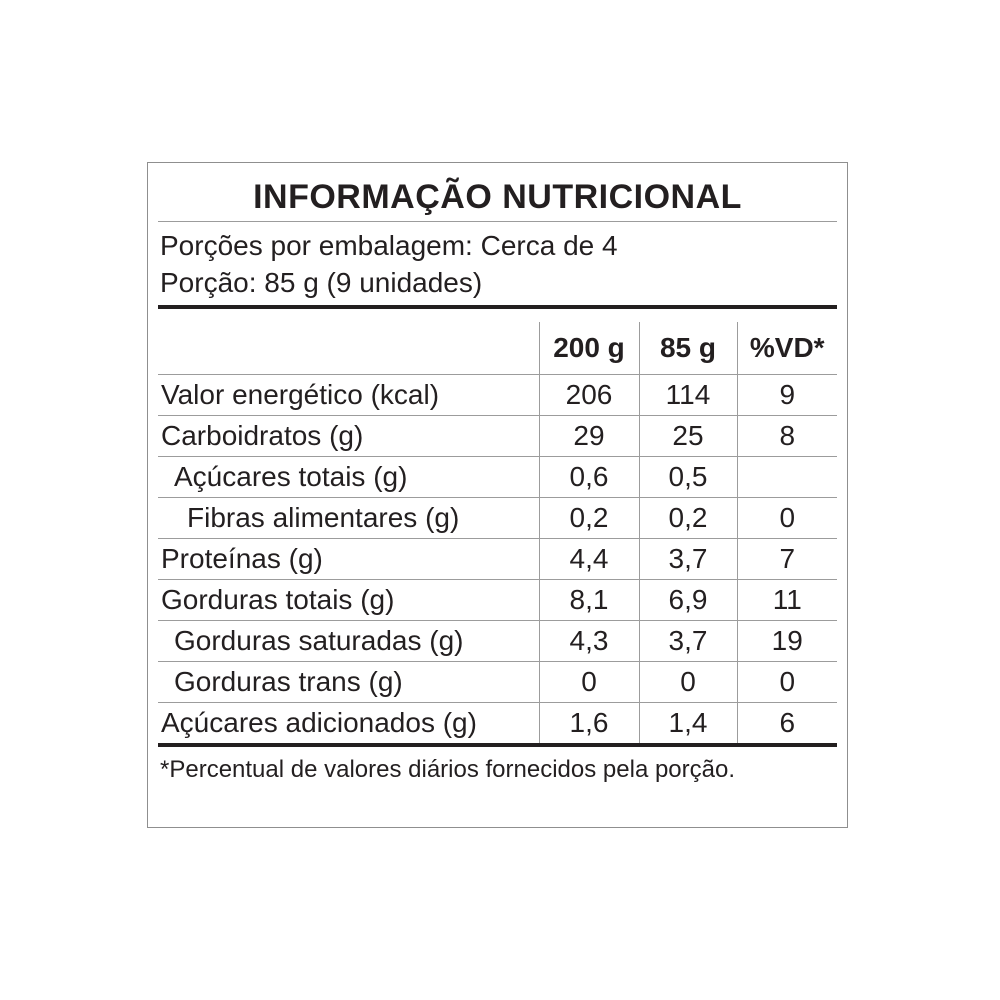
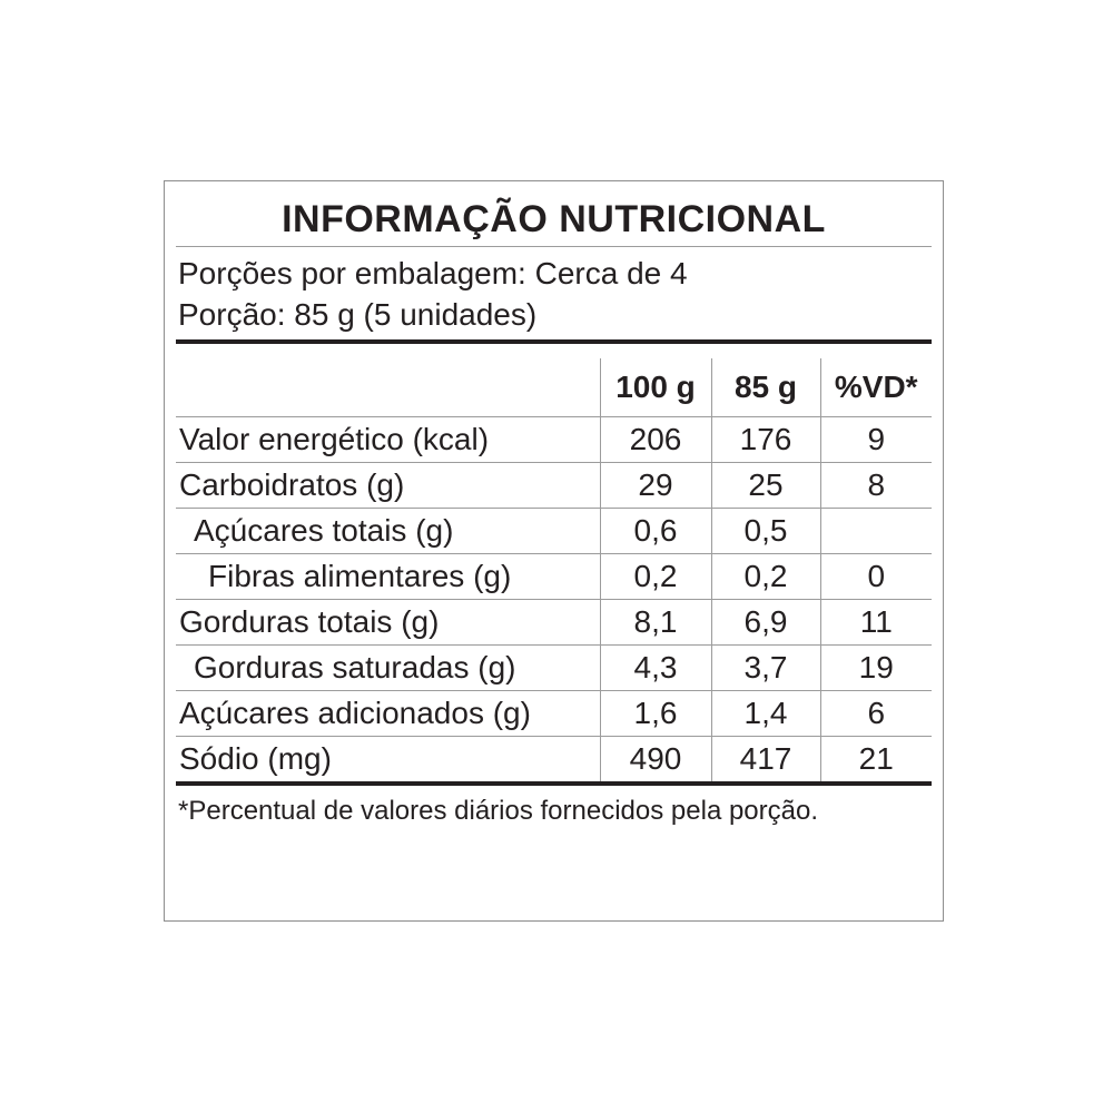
  INFORMAÇÃO NUTRICIONAL
  Porções por embalagem: Cerca de 4
- Porção: 85 g (9 unidades)
+ Porção: 85 g (5 unidades)
- 	200 g	85 g	%VD*
+ 	100 g	85 g	%VD*
- Valor energético (kcal)	206	114	9
+ Valor energético (kcal)	206	176	9
  Carboidratos (g)	29	25	8
  Açúcares totais (g)	0,6	0,5
  Fibras alimentares (g)	0,2	0,2	0
- Proteínas (g)	4,4	3,7	7
  Gorduras totais (g)	8,1	6,9	11
  Gorduras saturadas (g)	4,3	3,7	19
- Gorduras trans (g)	0	0	0
  Açúcares adicionados (g)	1,6	1,4	6
+ Sódio (mg)	490	417	21
  *Percentual de valores diários fornecidos pela porção.
